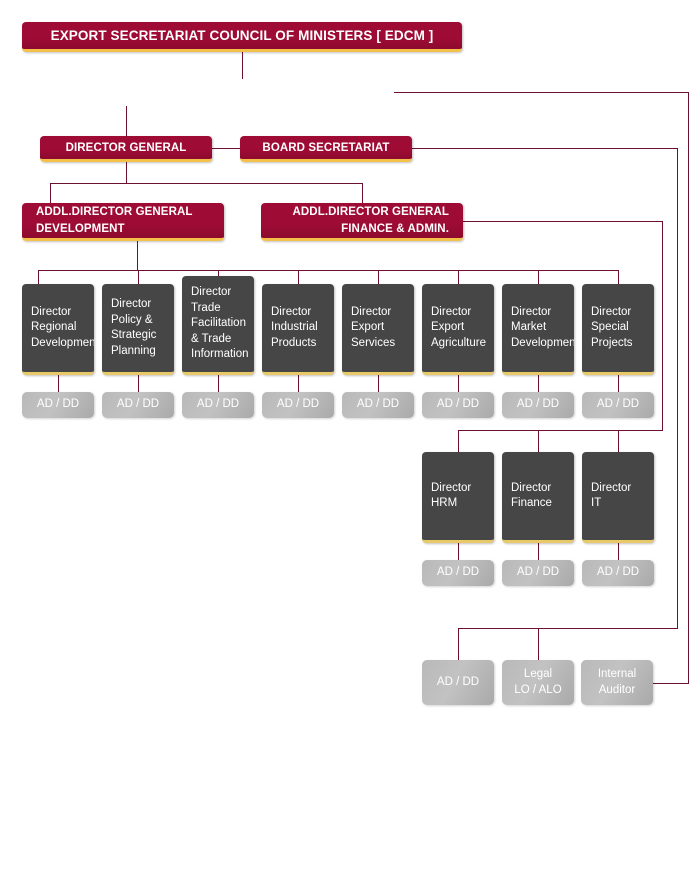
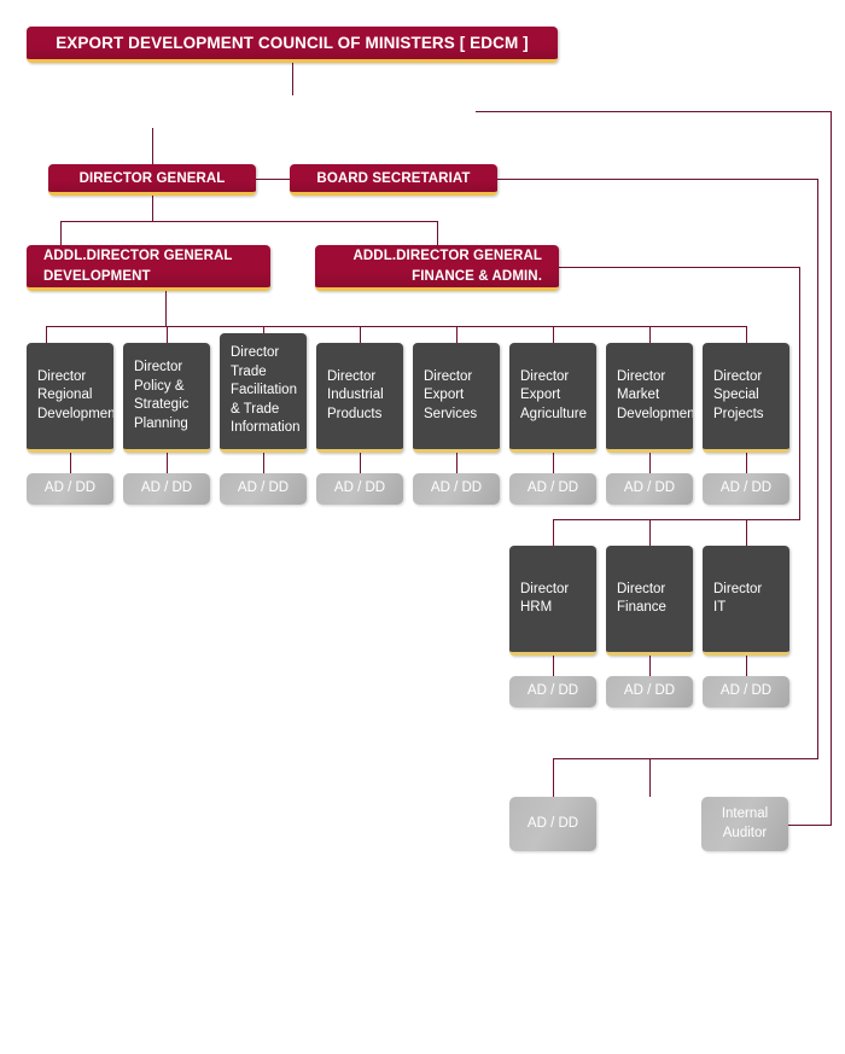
- EXPORT SECRETARIAT COUNCIL OF MINISTERS [ EDCM ]
+ EXPORT DEVELOPMENT COUNCIL OF MINISTERS [ EDCM ]
  DIRECTOR GENERAL
  BOARD SECRETARIAT
  ADDL.DIRECTOR GENERAL
  DEVELOPMENT
  ADDL.DIRECTOR GENERAL
  FINANCE & ADMIN.
  Director
  Regional
  Developmen
  Director
  Policy &
  Strategic
  Planning
  Director
  Trade
  Facilitation
  & Trade
  Information
  Director
  Industrial
  Products
  Director
  Export
  Services
  Director
  Export
  Agriculture
  Director
  Market
  Developmen
  Director
  Special
  Projects
  AD / DD
  AD / DD
  AD / DD
  AD / DD
  AD / DD
  AD / DD
  AD / DD
  AD / DD
  Director
  HRM
  Director
  Finance
  Director
  IT
  AD / DD
  AD / DD
  AD / DD
  AD / DD
- Legal
- LO / ALO
  Internal
  Auditor
